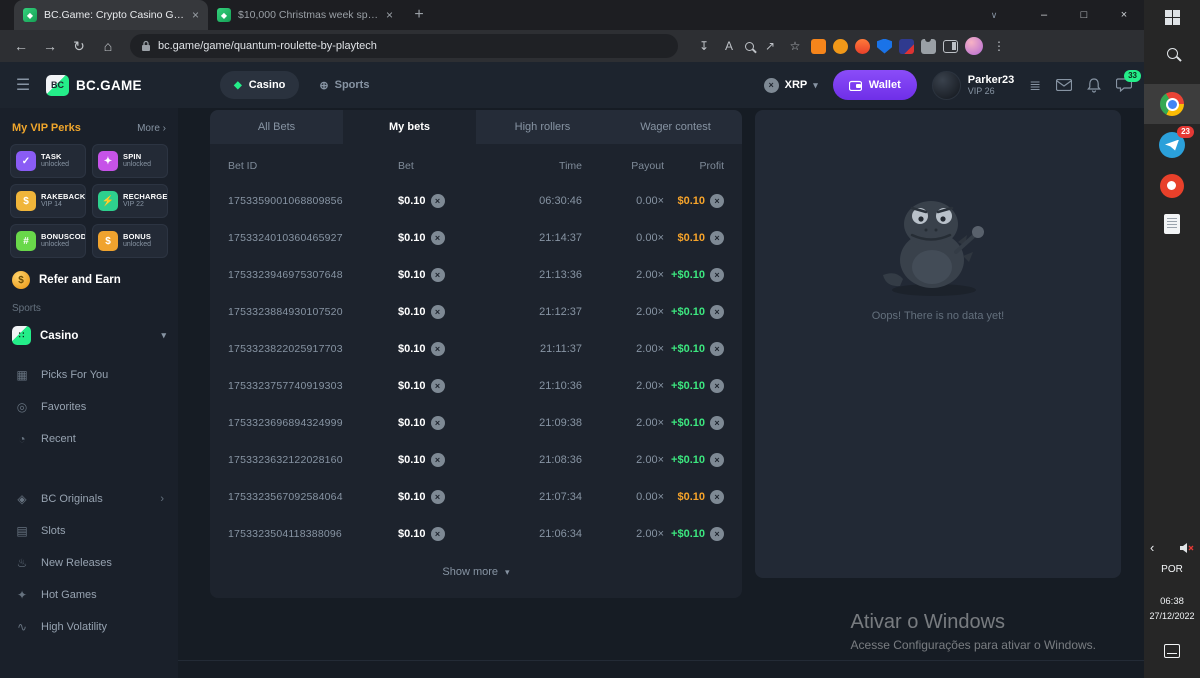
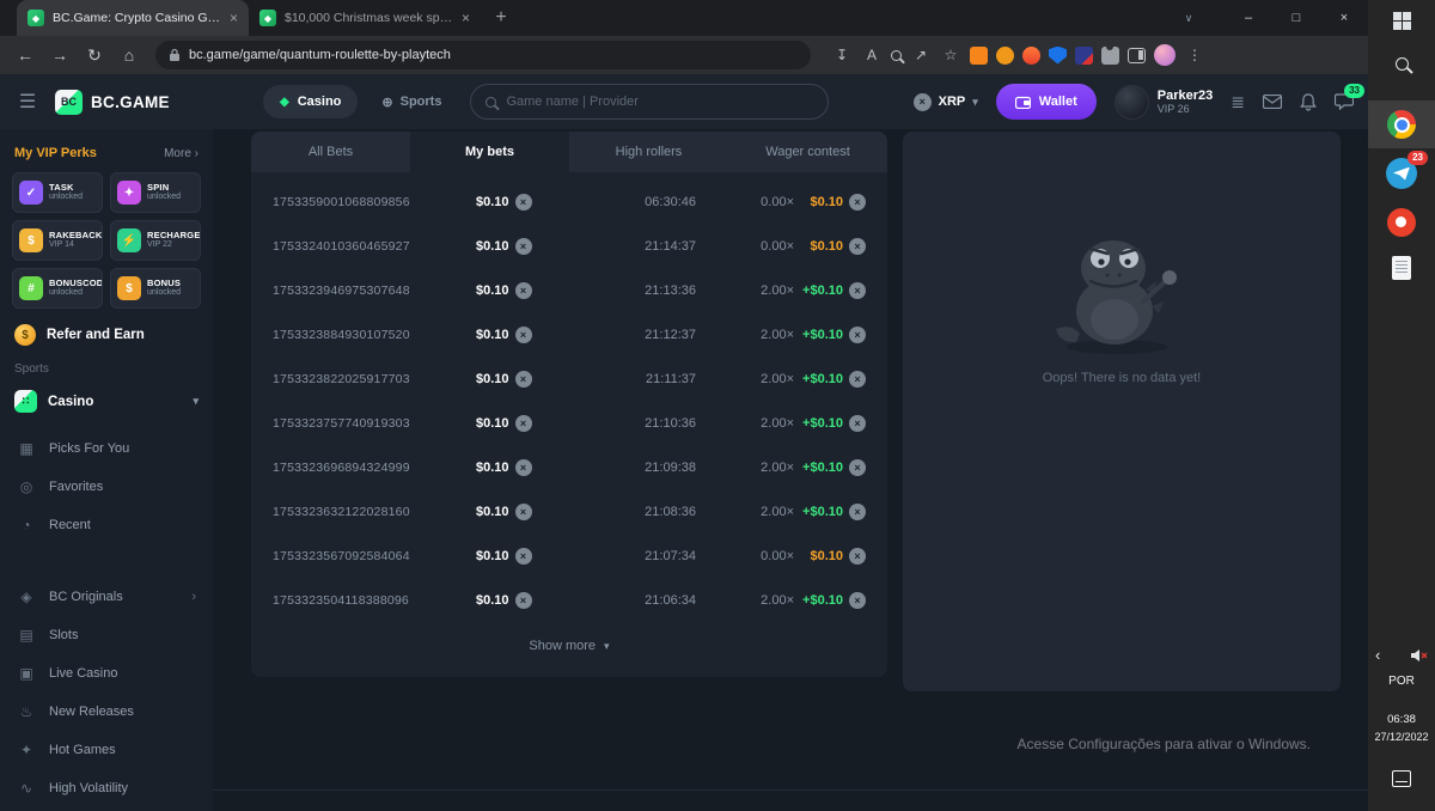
  ◆
  BC.Game: Crypto Casino Gam
  ×
  ◆
  $10,000 Christmas week spec
  ×
  +
  ∨
  –
  □
  ×
  ←
  →
  ↻
  ⌂
  bc.game/game/quantum-roulette-by-playtech
  ↧
  A
  ↗
  ☆
  ⋮
  ☰
  BC
  BC.GAME
  ◆
  Casino
  ⊕
  Sports
+ Game name | Provider
  XRP
  ▾
  Wallet
  Parker23
  VIP 26
  ≣
  33
  My VIP Perks
  More ›
  ✓
  TASK
  ✦
  SPIN
  $
  RAKEBACK
  ⚡
  RECHARGE
  #
  BONUSCOD
  $
  BONUS
  $
  Refer and Earn
  Sports
  ∷
  Casino
  ▾
  ▦
  Picks For You
  ◎
  Favorites
  ◔
  Recent
  ◈
  BC Originals
  ›
  ▤
  Slots
+ ▣
+ Live Casino
  ♨
  New Releases
  ✦
  Hot Games
  ∿
  High Volatility
  All Bets
  My bets
  High rollers
  Wager contest
- Bet ID
- Bet
- Time
- Payout
- Profit
  1753359001068809856
  $0.10
  06:30:46
  0.00×
  $0.10
  1753324010360465927
  $0.10
  21:14:37
  0.00×
  $0.10
  1753323946975307648
  $0.10
  21:13:36
  2.00×
  +$0.10
  1753323884930107520
  $0.10
  21:12:37
  2.00×
  +$0.10
  1753323822025917703
  $0.10
  21:11:37
  2.00×
  +$0.10
  1753323757740919303
  $0.10
  21:10:36
  2.00×
  +$0.10
  1753323696894324999
  $0.10
  21:09:38
  2.00×
  +$0.10
  1753323632122028160
  $0.10
  21:08:36
  2.00×
  +$0.10
  1753323567092584064
  $0.10
  21:07:34
  0.00×
  $0.10
  1753323504118388096
  $0.10
  21:06:34
  2.00×
  +$0.10
  Show more
  ▾
  Oops! There is no data yet!
- Ativar o Windows
  Acesse Configurações para ativar o Windows.
  23
  ‹
  POR
  06:38
  27/12/2022
